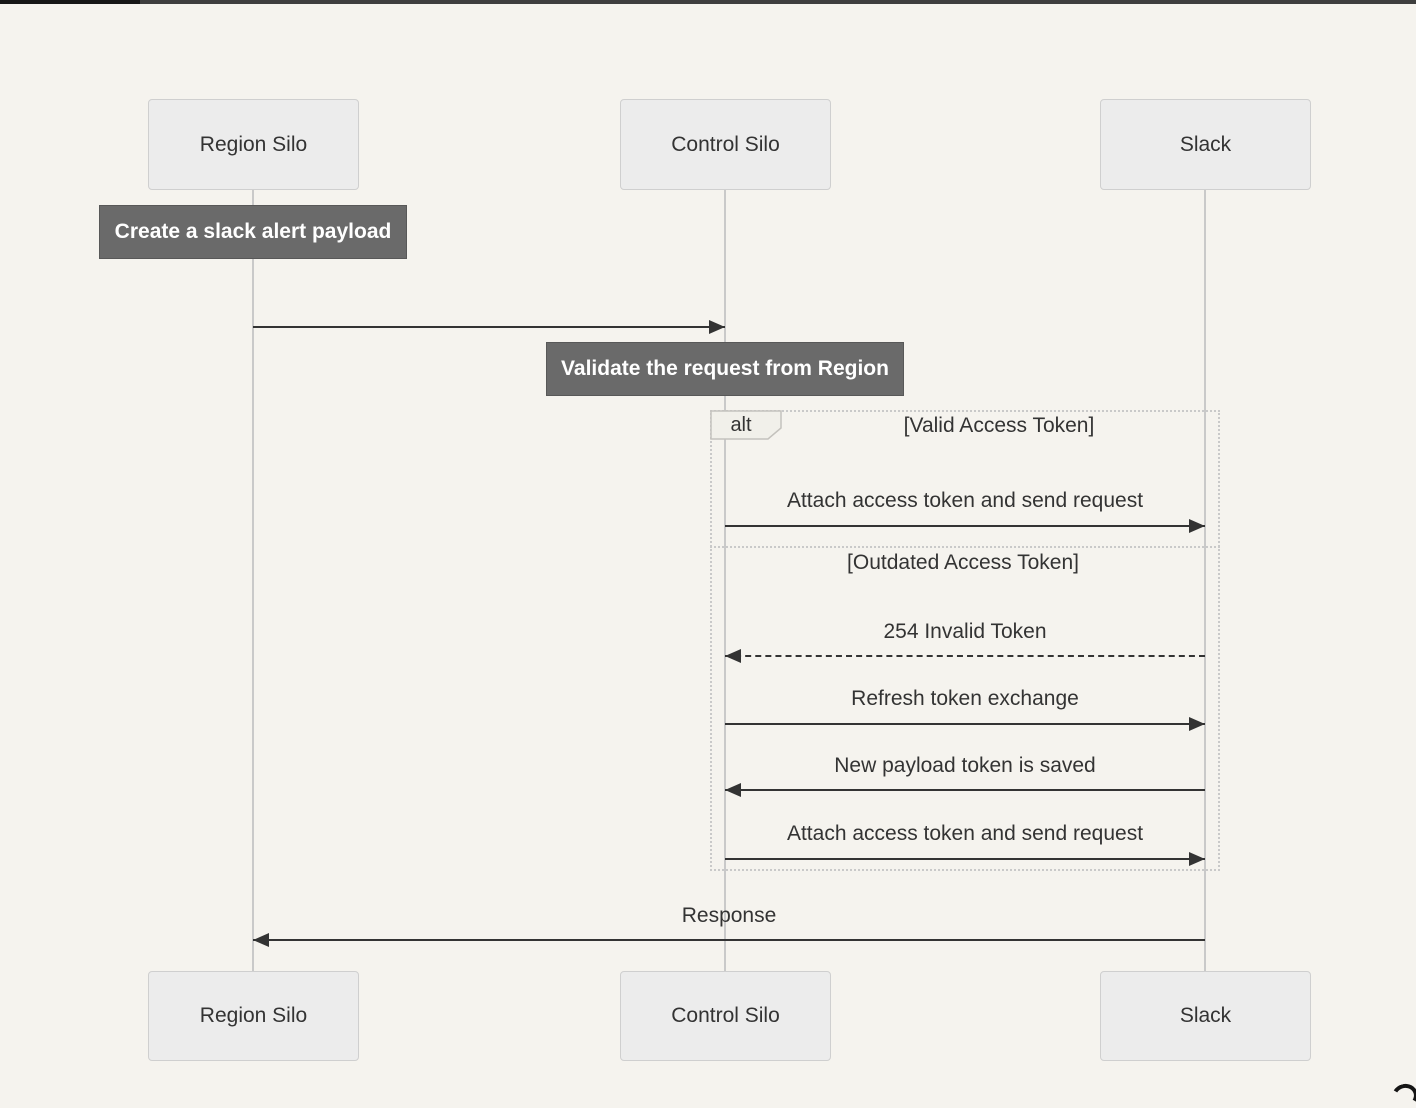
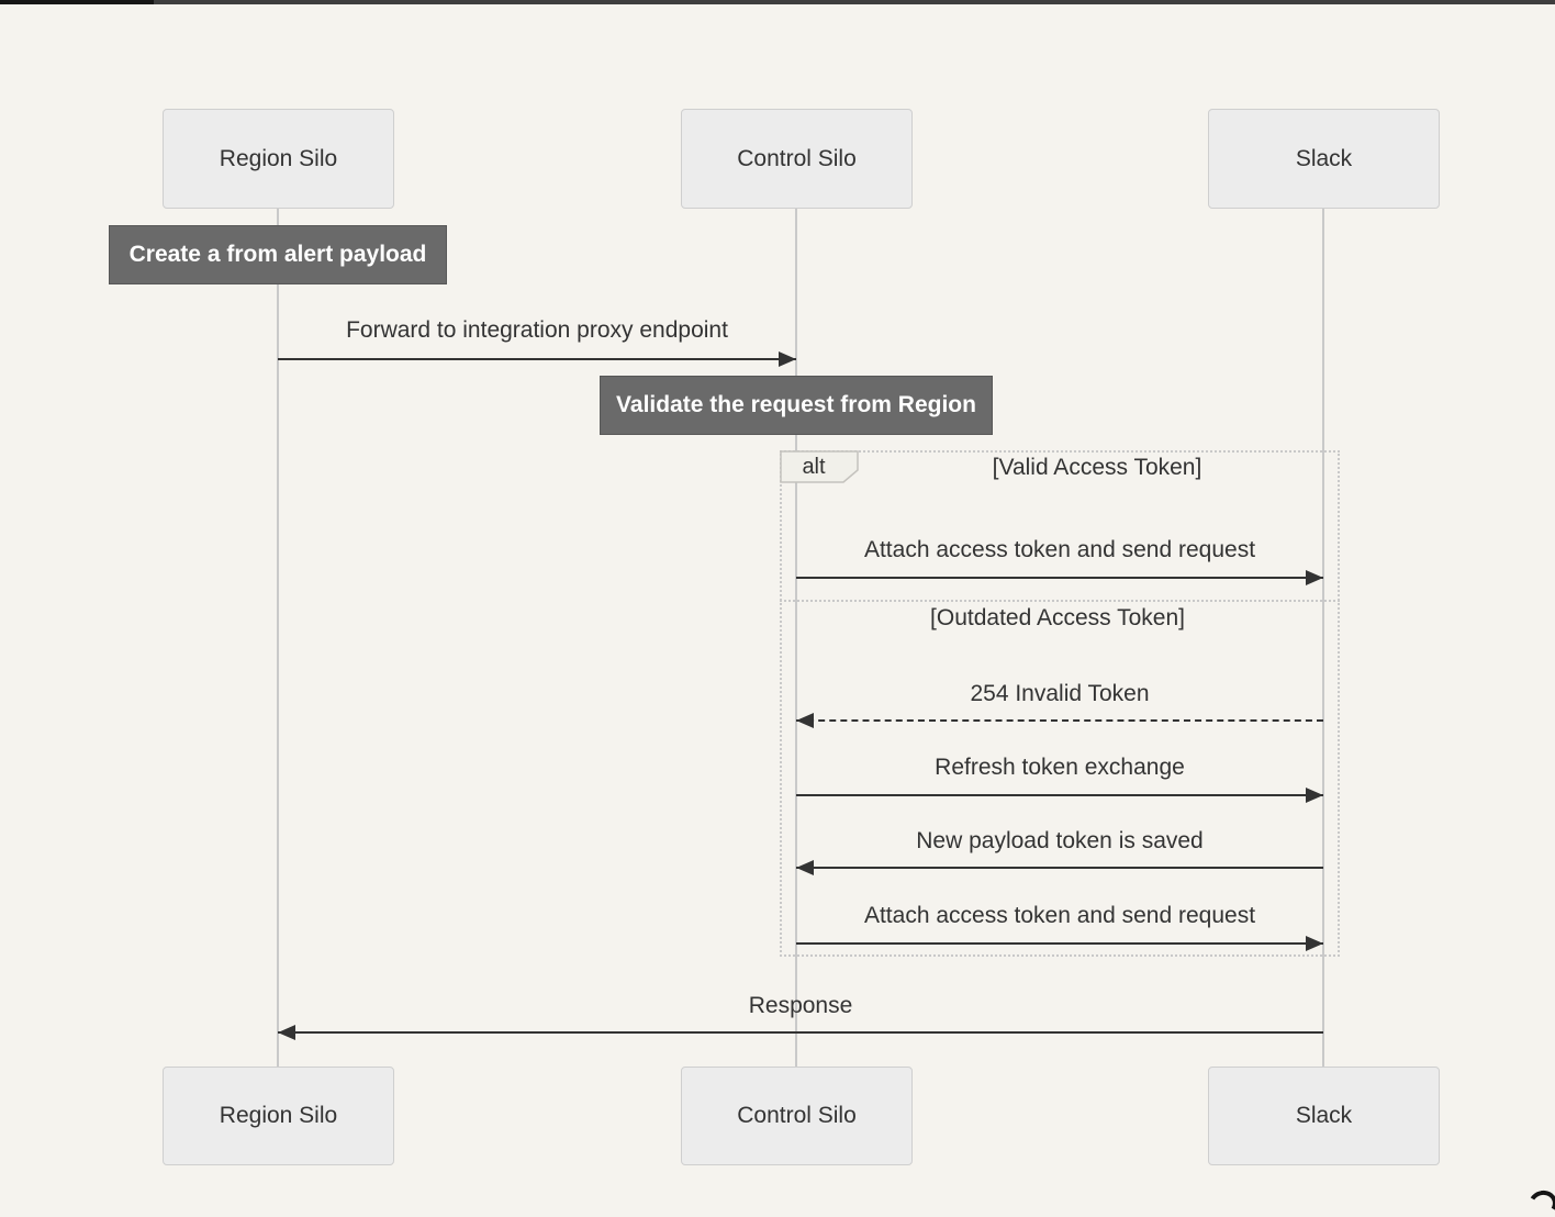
  alt
  [Valid Access Token]
  [Outdated Access Token]
  Region Silo
  Control Silo
  Slack
  Region Silo
  Control Silo
  Slack
- Create a slack alert payload
+ Create a from alert payload
  Validate the request from Region
+ Forward to integration proxy endpoint
  Attach access token and send request
  254 Invalid Token
  Refresh token exchange
  New payload token is saved
  Attach access token and send request
  Response
